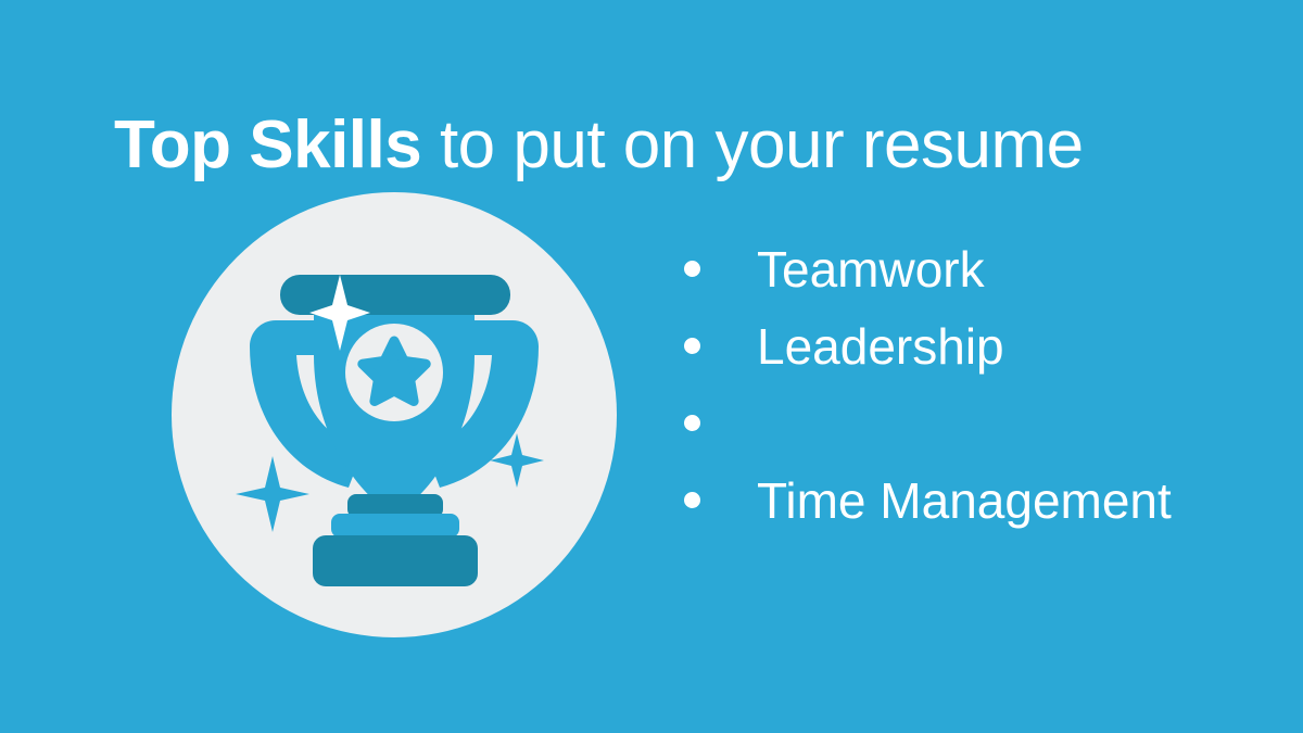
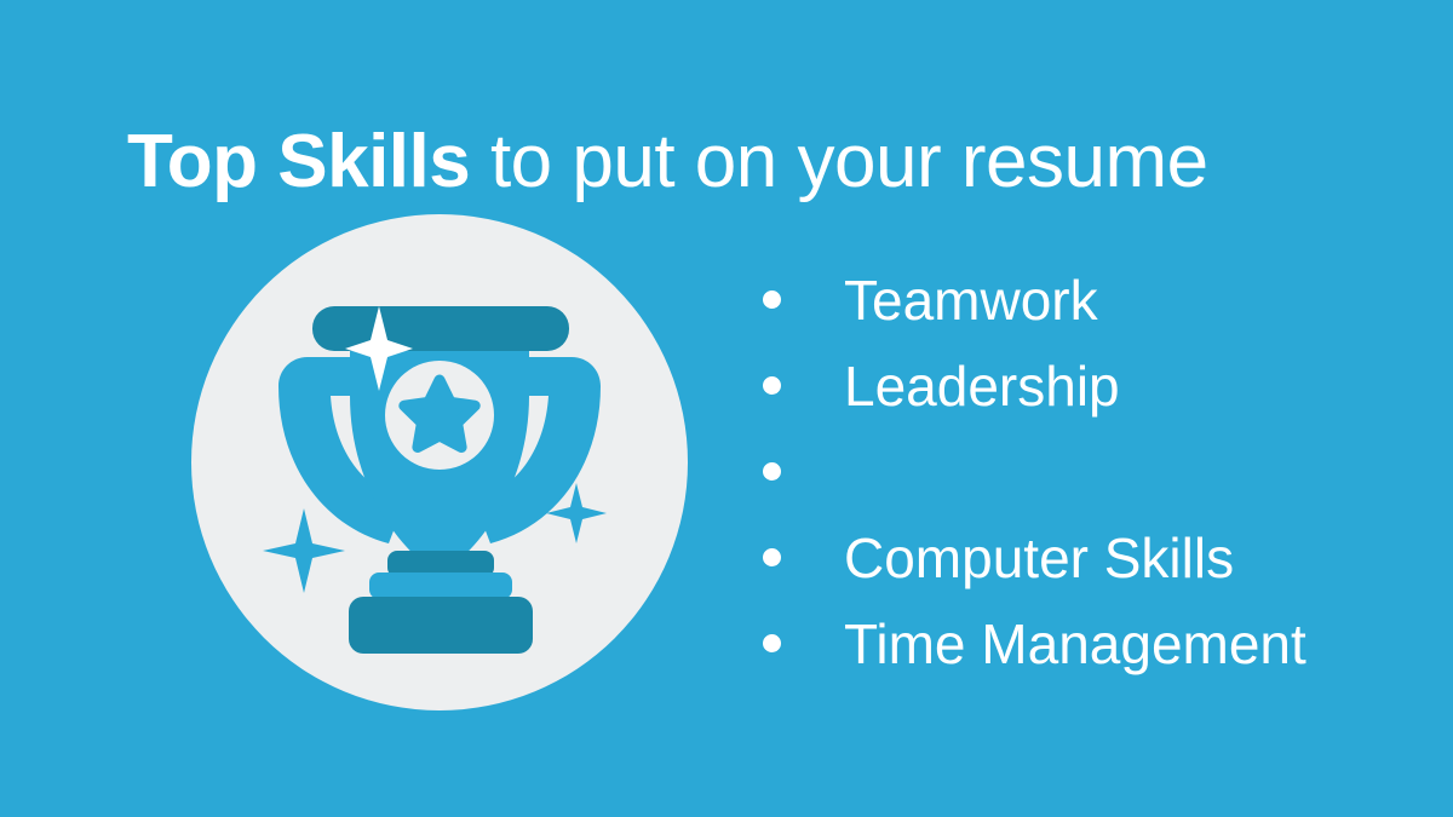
  Top Skills to put on your resume
  Teamwork
  Leadership
+ Computer Skills
  Time Management
